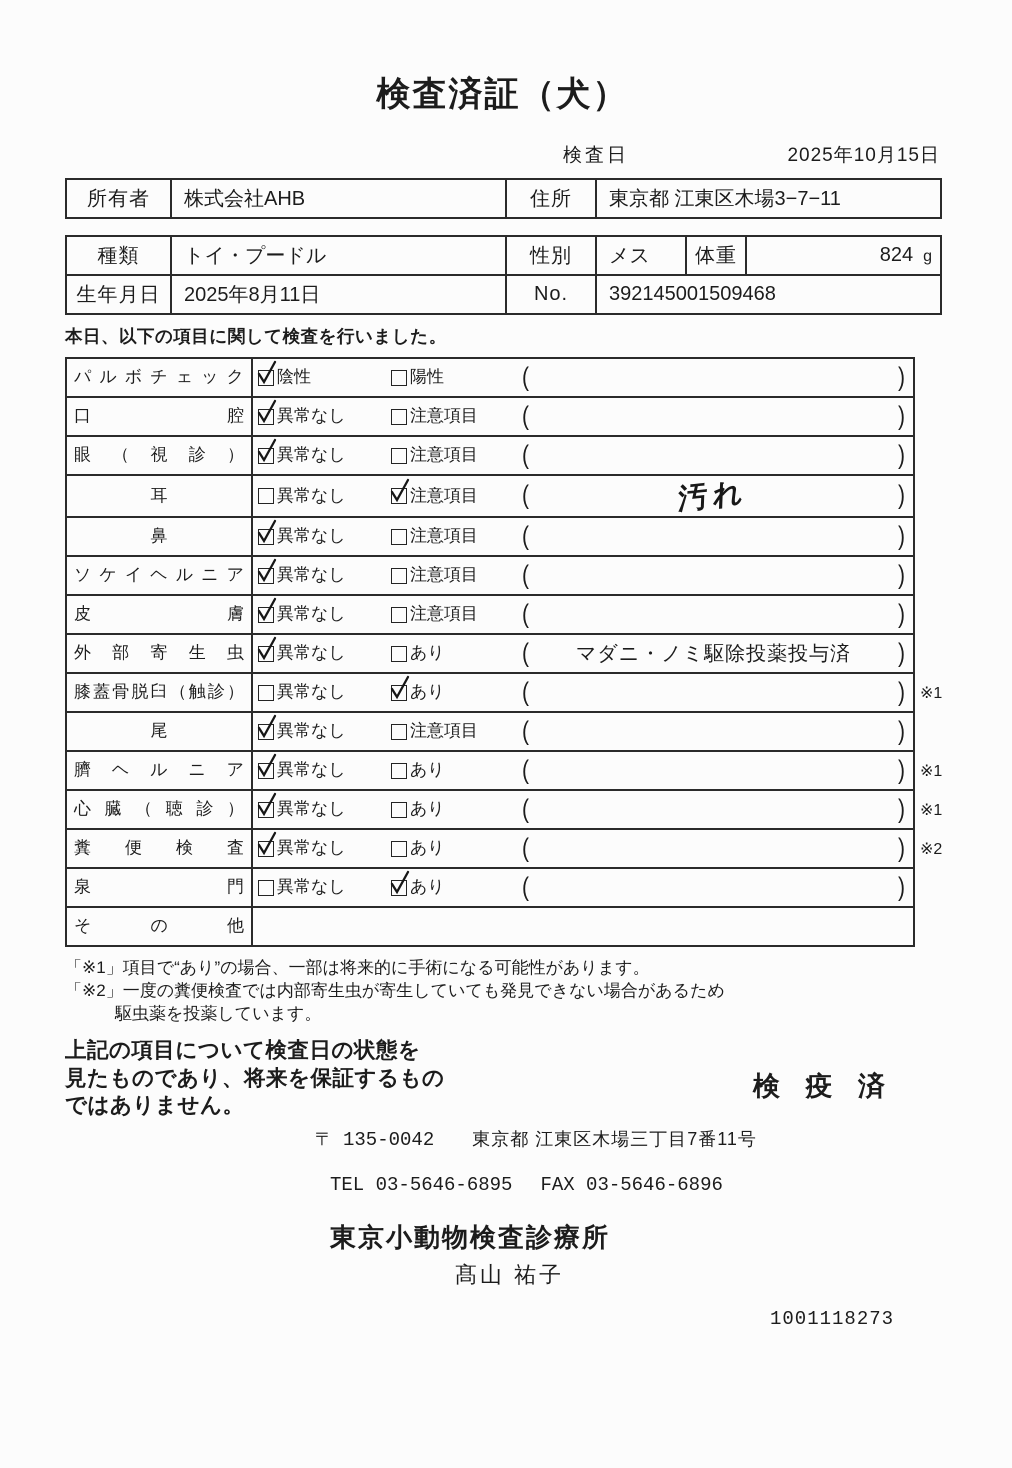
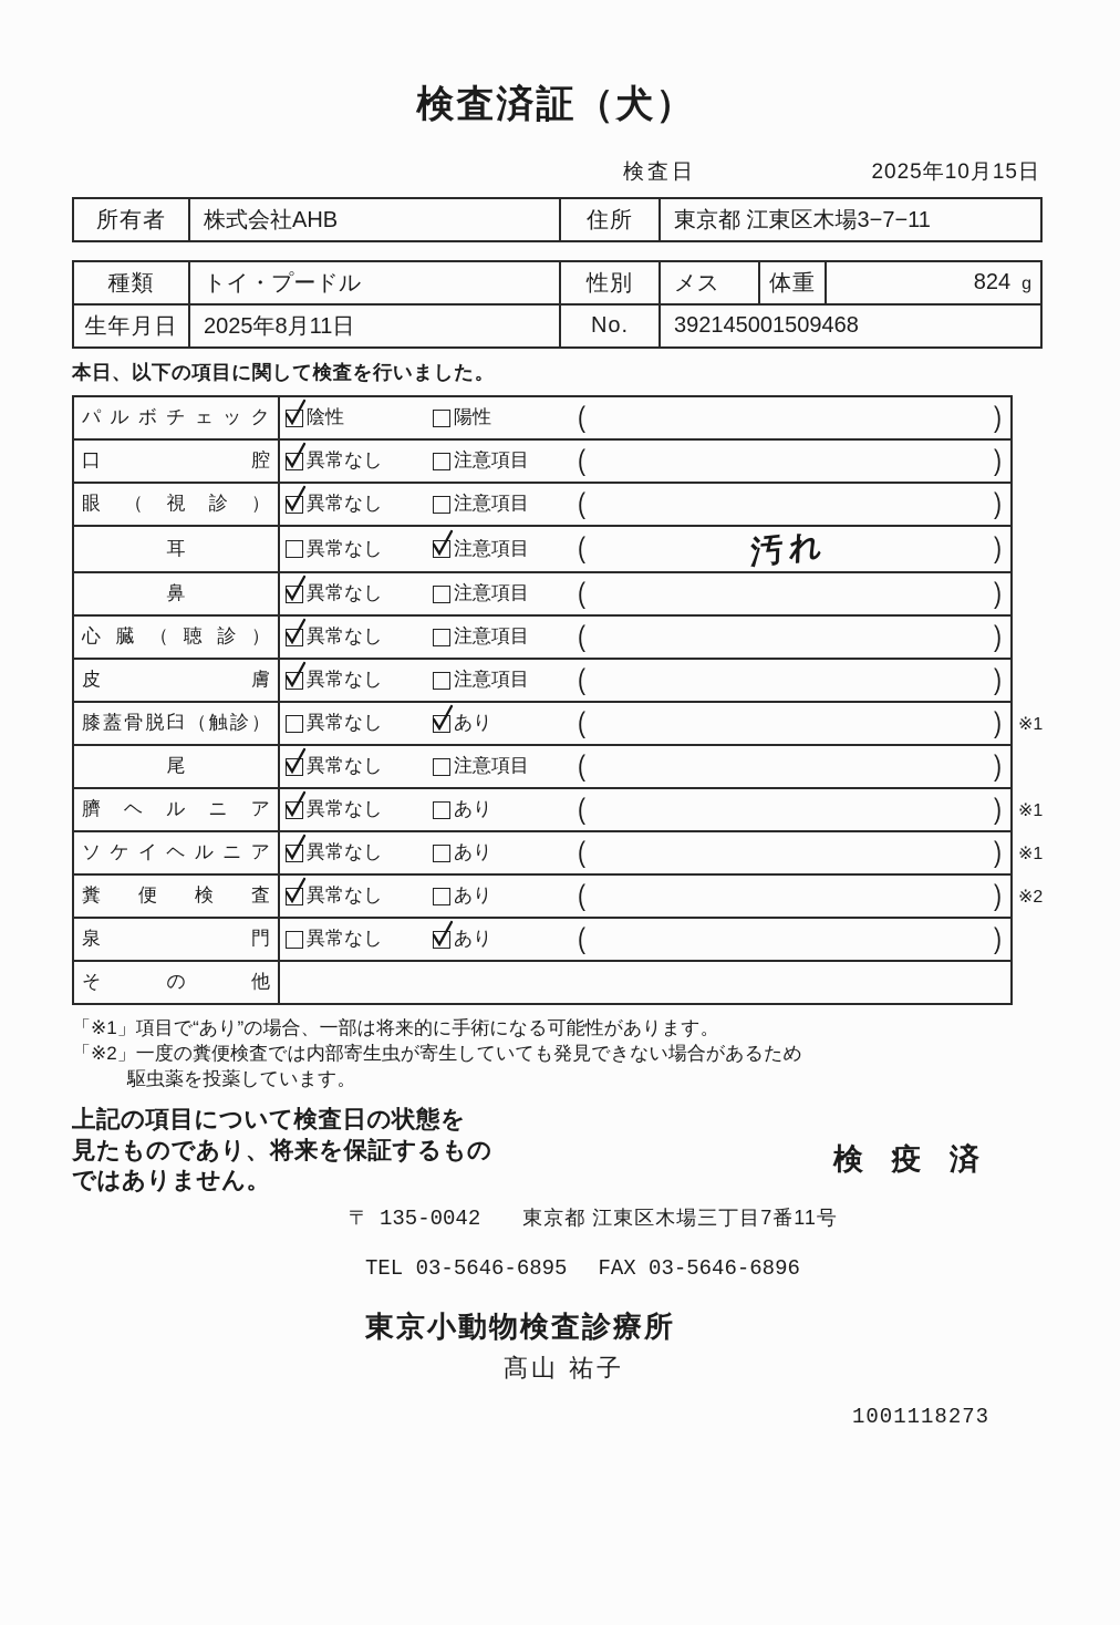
  検査済証（犬）
  検査日
  2025年10月15日
  所有者	株式会社AHB	住所	東京都 江東区木場3−7−11
  種類	トイ・プードル	性別	メス	体重	824 g
  生年月日	2025年8月11日	No.	392145001509468
  本日、以下の項目に関して検査を行いました。
  パルボチェック	陰性 陽性 ( )
  口腔	異常なし 注意項目 ( )
  眼（視診）	異常なし 注意項目 ( )
  鼻	異常なし 注意項目 ( )
- ソケイヘルニア	異常なし 注意項目 ( )
+ 心臓（聴診）	異常なし 注意項目 ( )
  皮膚	異常なし 注意項目 ( )
- 外部寄生虫	異常なし あり ( マダニ・ノミ駆除投薬投与済 )
  膝蓋骨脱臼（触診）	異常なし あり ( ) ※1
  尾	異常なし 注意項目 ( )
  臍ヘルニア	異常なし あり ( ) ※1
- 心臓（聴診）	異常なし あり ( ) ※1
+ ソケイヘルニア	異常なし あり ( ) ※1
  糞便検査	異常なし あり ( ) ※2
  泉門	異常なし あり ( )
  その他
  「※1」項目で“あり”の場合、一部は将来的に手術になる可能性があります。
  「※2」一度の糞便検査では内部寄生虫が寄生していても発見できない場合があるため
  駆虫薬を投薬しています。
  上記の項目について検査日の状態を
  見たものであり、将来を保証するもの
  ではありません。
  検 疫 済
  〒
  135-0042
  東京都 江東区木場三丁目7番11号
  TEL 03-5646-6895
  FAX 03-5646-6896
  東京小動物検査診療所
  髙山 祐子
  1001118273
